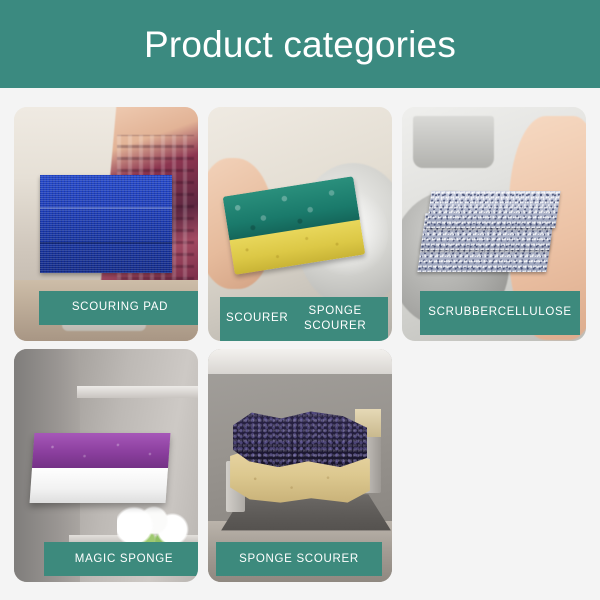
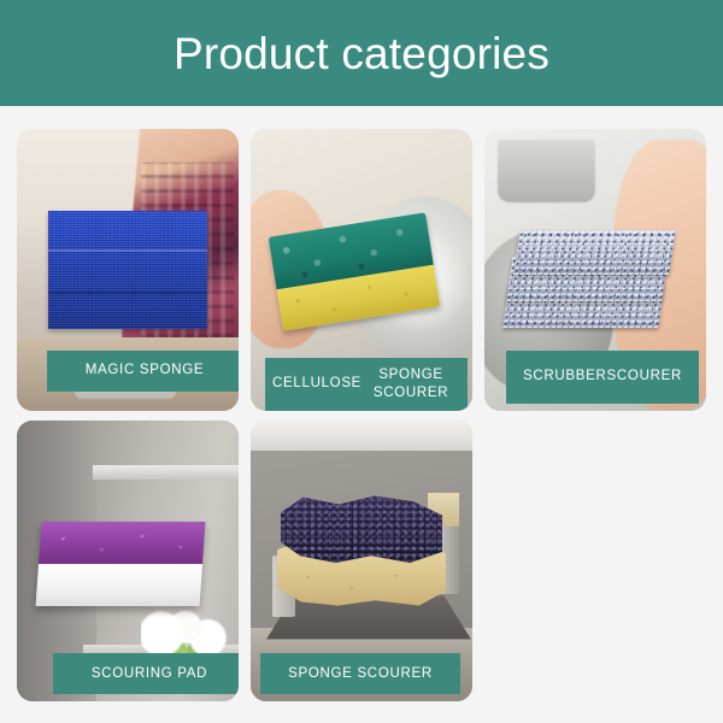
  Product categories
- SCOURING PAD
+ MAGIC SPONGE
- SCOURER
+ CELLULOSE
  SPONGE SCOURER
  SCRUBBER
- CELLULOSE
+ SCOURER
- MAGIC SPONGE
+ SCOURING PAD
  SPONGE SCOURER
